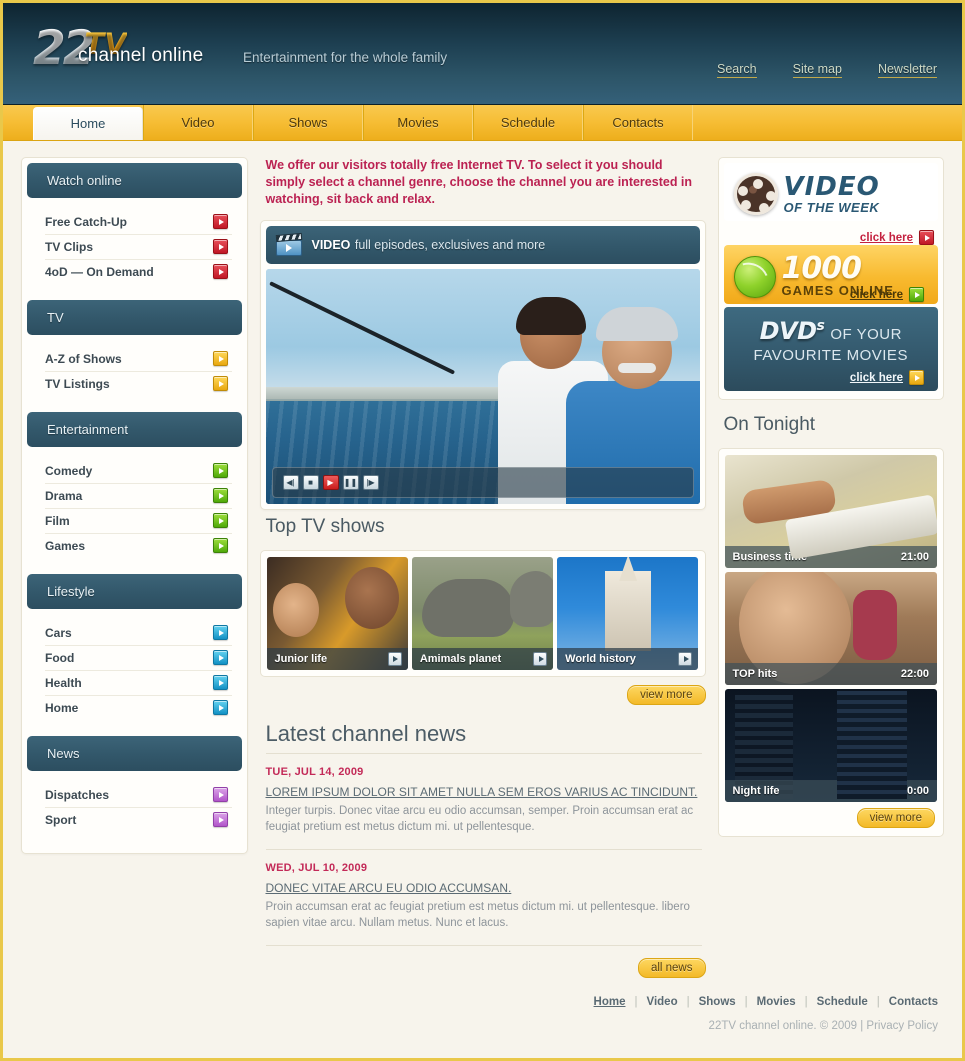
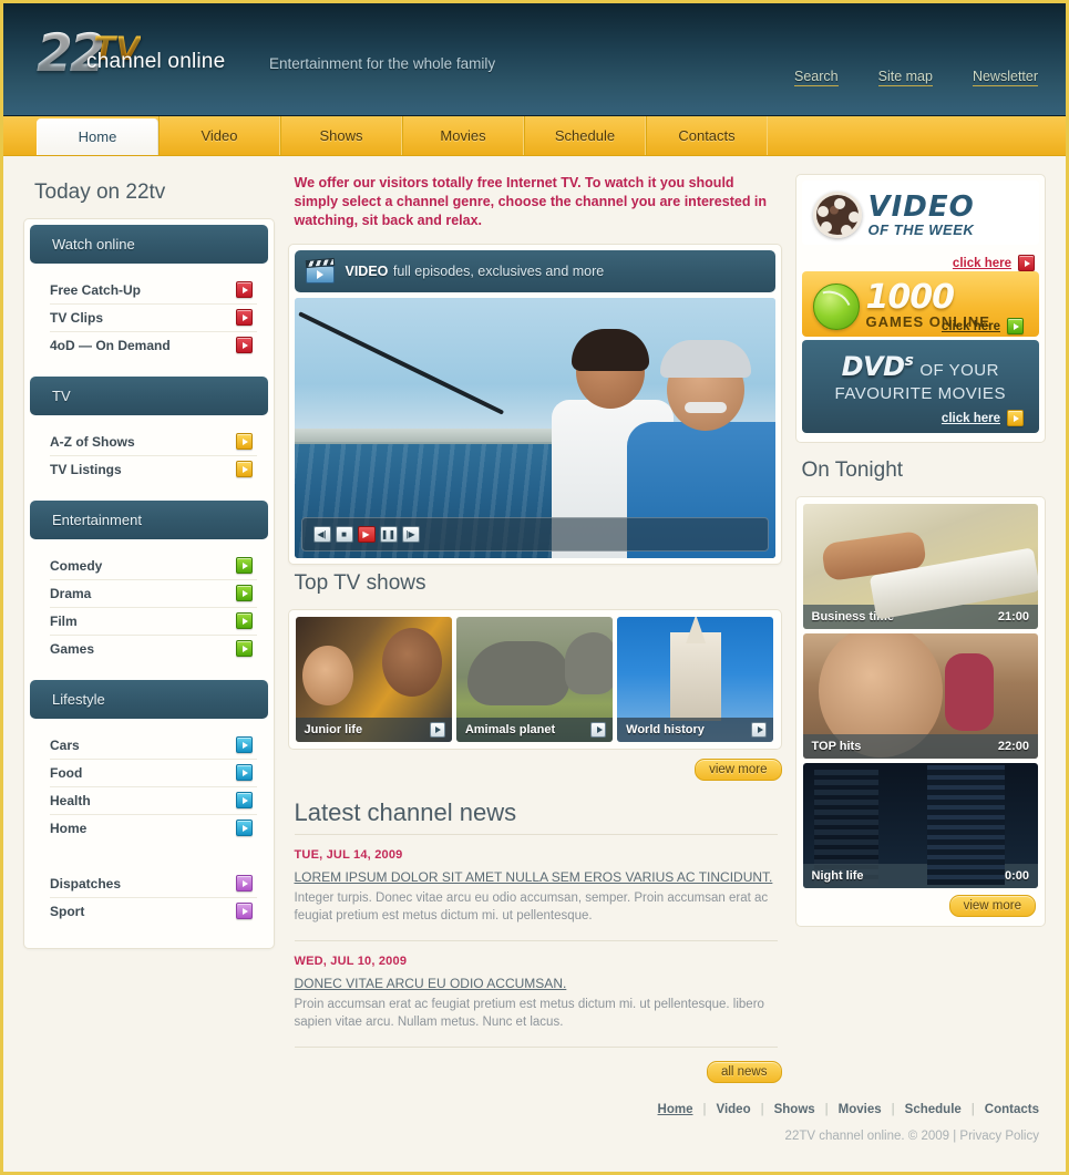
  22TV
  channel online
  Entertainment for the whole family
  Search
  Site map
  Newsletter
  Home
  Video
  Shows
  Movies
  Schedule
  Contacts
+ Today on 22tv
  Watch online
  Free Catch-Up
  TV Clips
  4oD — On Demand
  TV
  A-Z of Shows
  TV Listings
  Entertainment
  Comedy
  Drama
  Film
  Games
  Lifestyle
  Cars
  Food
  Health
  Home
- News
  Dispatches
  Sport
- We offer our visitors totally free Internet TV. To select it you should simply select a channel genre, choose the channel you are interested in watching, sit back and relax.
+ We offer our visitors totally free Internet TV. To watch it you should simply select a channel genre, choose the channel you are interested in watching, sit back and relax.
  VIDEO full episodes, exclusives and more
  ◀|
  ■
  ▶
  ❚❚
  |▶
  Top TV shows
  Junior life
  Amimals planet
  World history
  view more
  Latest channel news
  TUE, JUL 14, 2009
  LOREM IPSUM DOLOR SIT AMET NULLA SEM EROS VARIUS AC TINCIDUNT.
  Integer turpis. Donec vitae arcu eu odio accumsan, semper. Proin accumsan erat ac feugiat pretium est metus dictum mi. ut pellentesque.
  WED, JUL 10, 2009
  DONEC VITAE ARCU EU ODIO ACCUMSAN.
  Proin accumsan erat ac feugiat pretium est metus dictum mi. ut pellentesque. libero sapien vitae arcu. Nullam metus. Nunc et lacus.
  all news
  VIDEO
  OF THE WEEK
  click here
  1000
  GAMES ONLINE
  click here
  DVDsOF YOUR
  FAVOURITE MOVIES
  click here
  On Tonight
  Business ti
  21:00
  TOP hits
  22:00
  Night life
  0:00
  view more
  Home
  |
  Video
  |
  Shows
  |
  Movies
  |
  Schedule
  |
  Contacts
  22TV channel online. © 2009 | Privacy Policy
